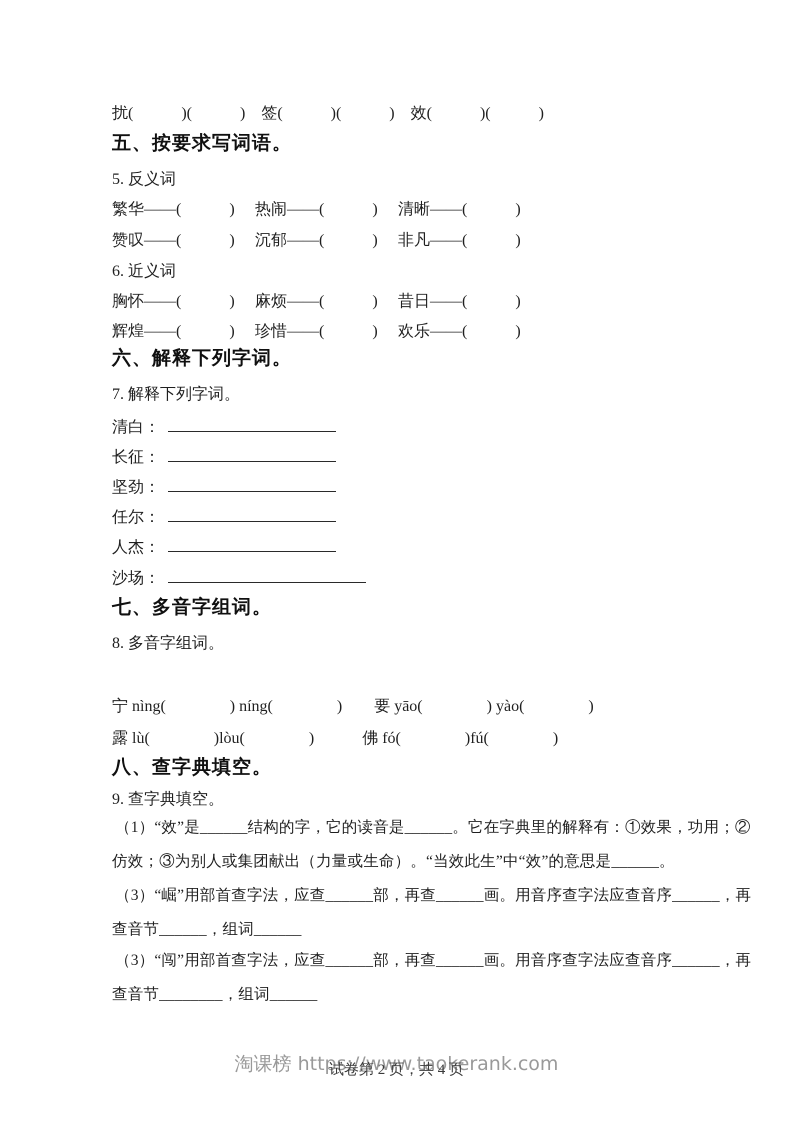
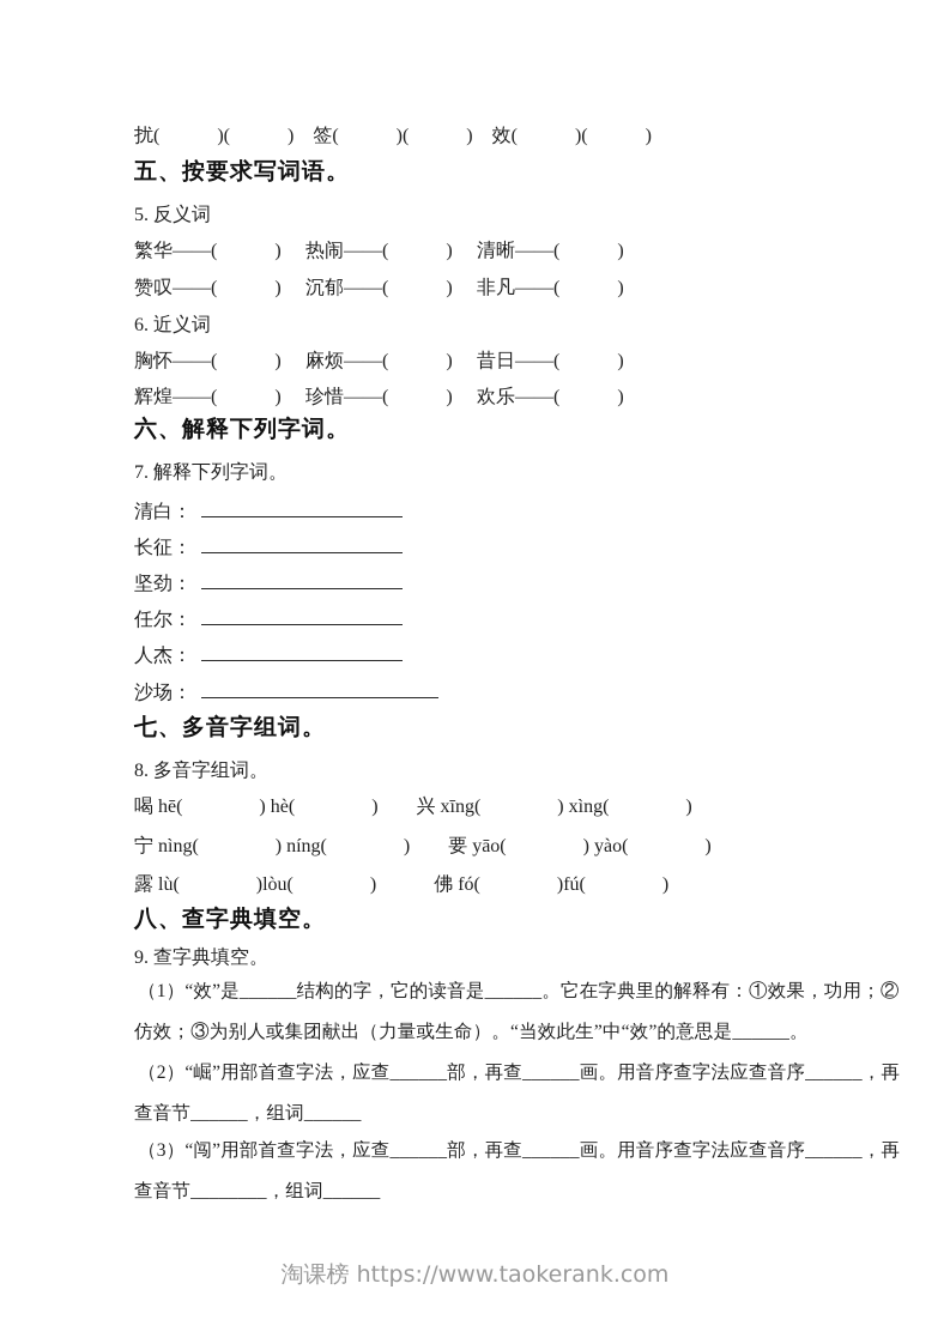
  扰( )( ) 签( )( ) 效( )( )
  五、按要求写词语。
  5. 反义词
  繁华——( )
  热闹——( )
  清晰——( )
  赞叹——( )
  沉郁——( )
  非凡——( )
  6. 近义词
  胸怀——( )
  麻烦——( )
  昔日——( )
  辉煌——( )
  珍惜——( )
  欢乐——( )
  六、解释下列字词。
  7. 解释下列字词。
  清白：
  长征：
  坚劲：
  任尔：
  人杰：
  沙场：
  七、多音字组词。
  8. 多音字组词。
+ 喝 hē( ) hè( ) 兴 xīng( ) xìng( )
  宁 nìng( ) níng( ) 要 yāo( ) yào( )
  露 lù( )lòu( ) 佛 fó( )fú( )
  八、查字典填空。
  9. 查字典填空。
  （1）“效”是______结构的字，它的读音是______。它在字典里的解释有：①效果，功用；②
  仿效；③为别人或集团献出（力量或生命）。“当效此生”中“效”的意思是______。
- （3）“崛”用部首查字法，应查______部，再查______画。用音序查字法应查音序______，再
+ （2）“崛”用部首查字法，应查______部，再查______画。用音序查字法应查音序______，再
  查音节______，组词______
  （3）“闯”用部首查字法，应查______部，再查______画。用音序查字法应查音序______，再
  查音节________，组词______
  淘课榜 https://www.taokerank.com
- 试卷第 2 页，共 4 页
